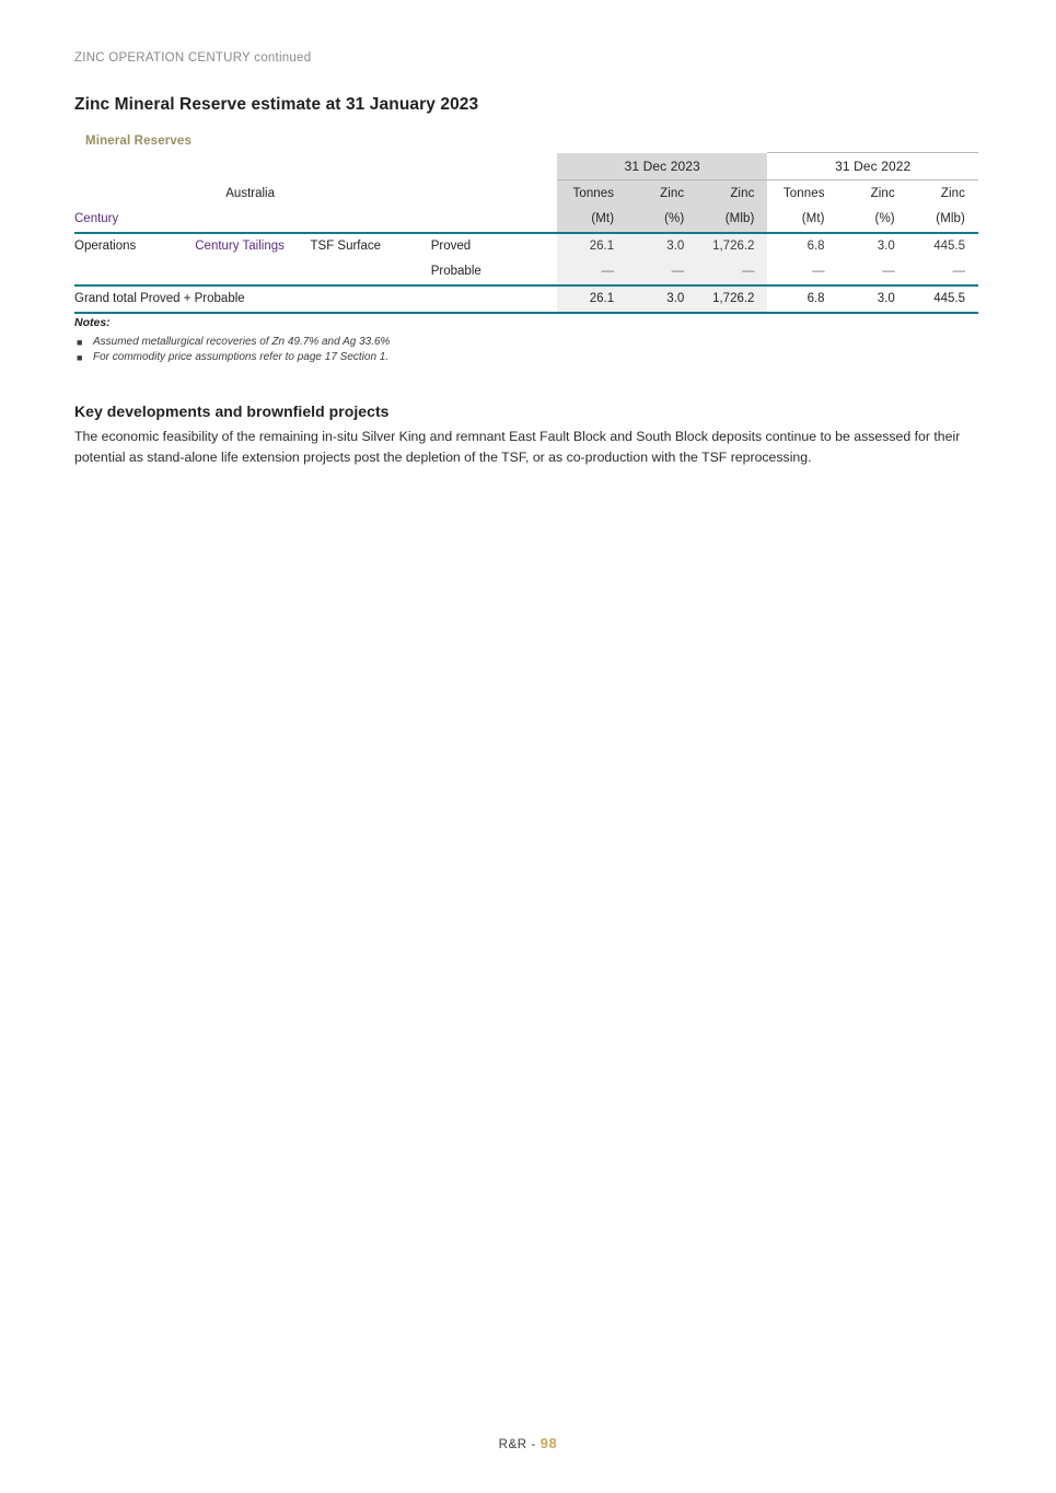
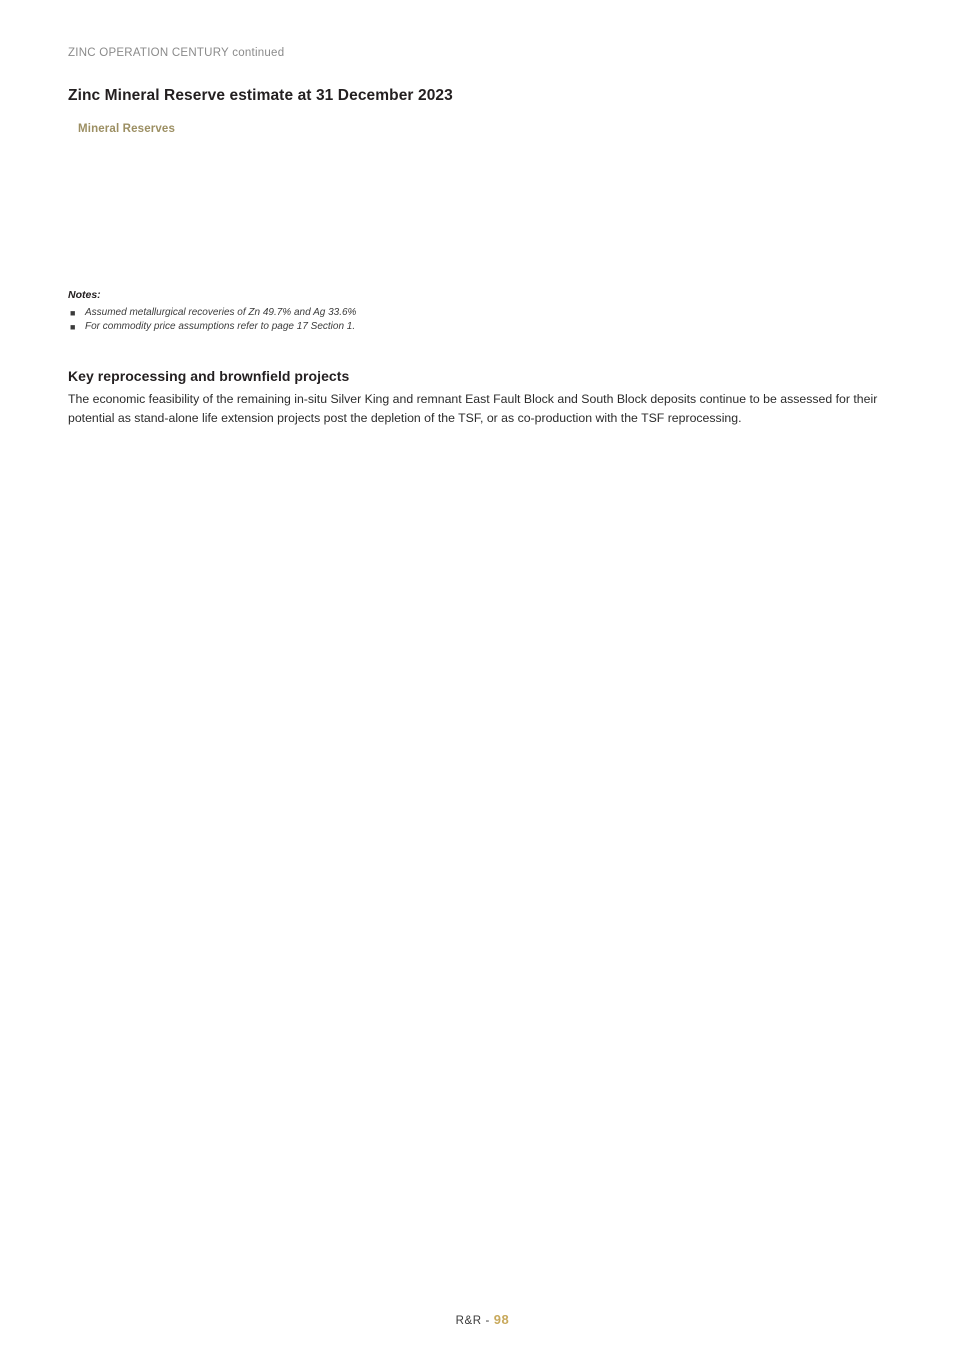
  ZINC OPERATION CENTURY continued
- Zinc Mineral Reserve estimate at 31 January 2023
+ Zinc Mineral Reserve estimate at 31 December 2023
  Mineral Reserves
- 	31 Dec 2023	31 Dec 2022
- 	Australia	Tonnes	Zinc	Zinc	Tonnes	Zinc	Zinc
- Century		(Mt)	(%)	(Mlb)	(Mt)	(%)	(Mlb)
- Operations	Century Tailings	TSF Surface	Proved	26.1	3.0	1,726.2	6.8	3.0	445.5
- 			Probable	—	—	—	—	—	—
- Grand total Proved + Probable	26.1	3.0	1,726.2	6.8	3.0	445.5
  Notes:
  ■
  Assumed metallurgical recoveries of Zn 49.7% and Ag 33.6%
  ■
  For commodity price assumptions refer to page 17 Section 1.
- Key developments and brownfield projects
+ Key reprocessing and brownfield projects
  The economic feasibility of the remaining in-situ Silver King and remnant East Fault Block and South Block deposits continue to be assessed for their potential as stand-alone life extension projects post the depletion of the TSF, or as co-production with the TSF reprocessing.
  R&R - 98
